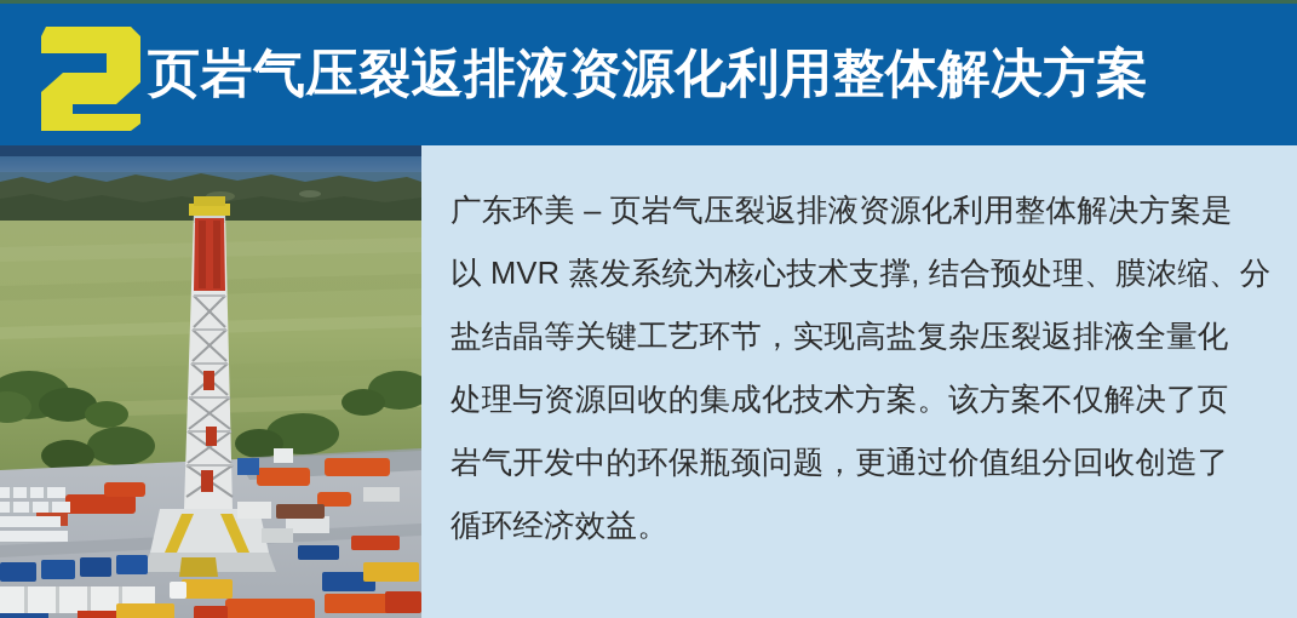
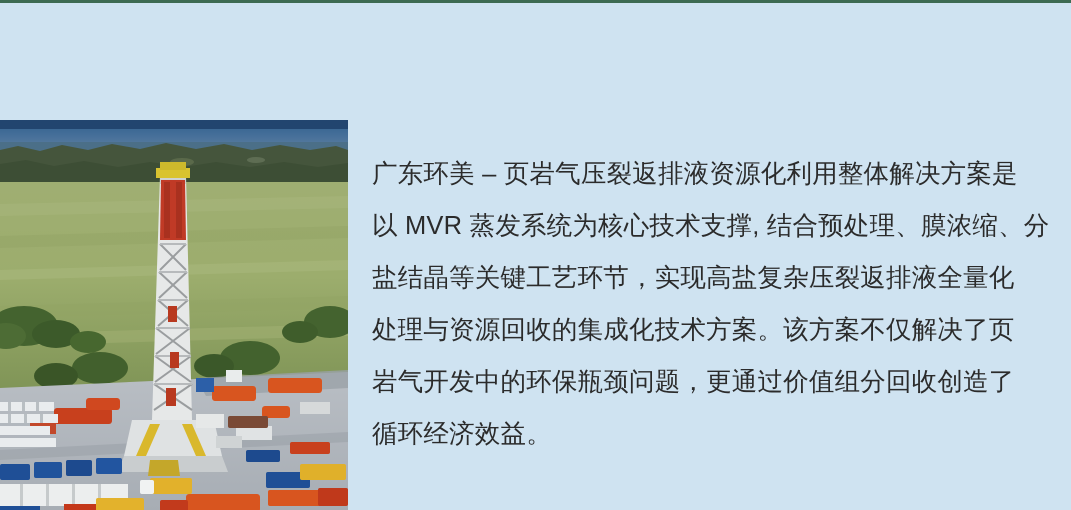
- 页岩气压裂返排液资源化利用整体解决方案
  广东环美 – 页岩气压裂返排液资源化利用整体解决方案是
  以 MVR 蒸发系统为核心技术支撑, 结合预处理、膜浓缩、分
  盐结晶等关键工艺环节，实现高盐复杂压裂返排液全量化
  处理与资源回收的集成化技术方案。该方案不仅解决了页
  岩气开发中的环保瓶颈问题，更通过价值组分回收创造了
  循环经济效益。
